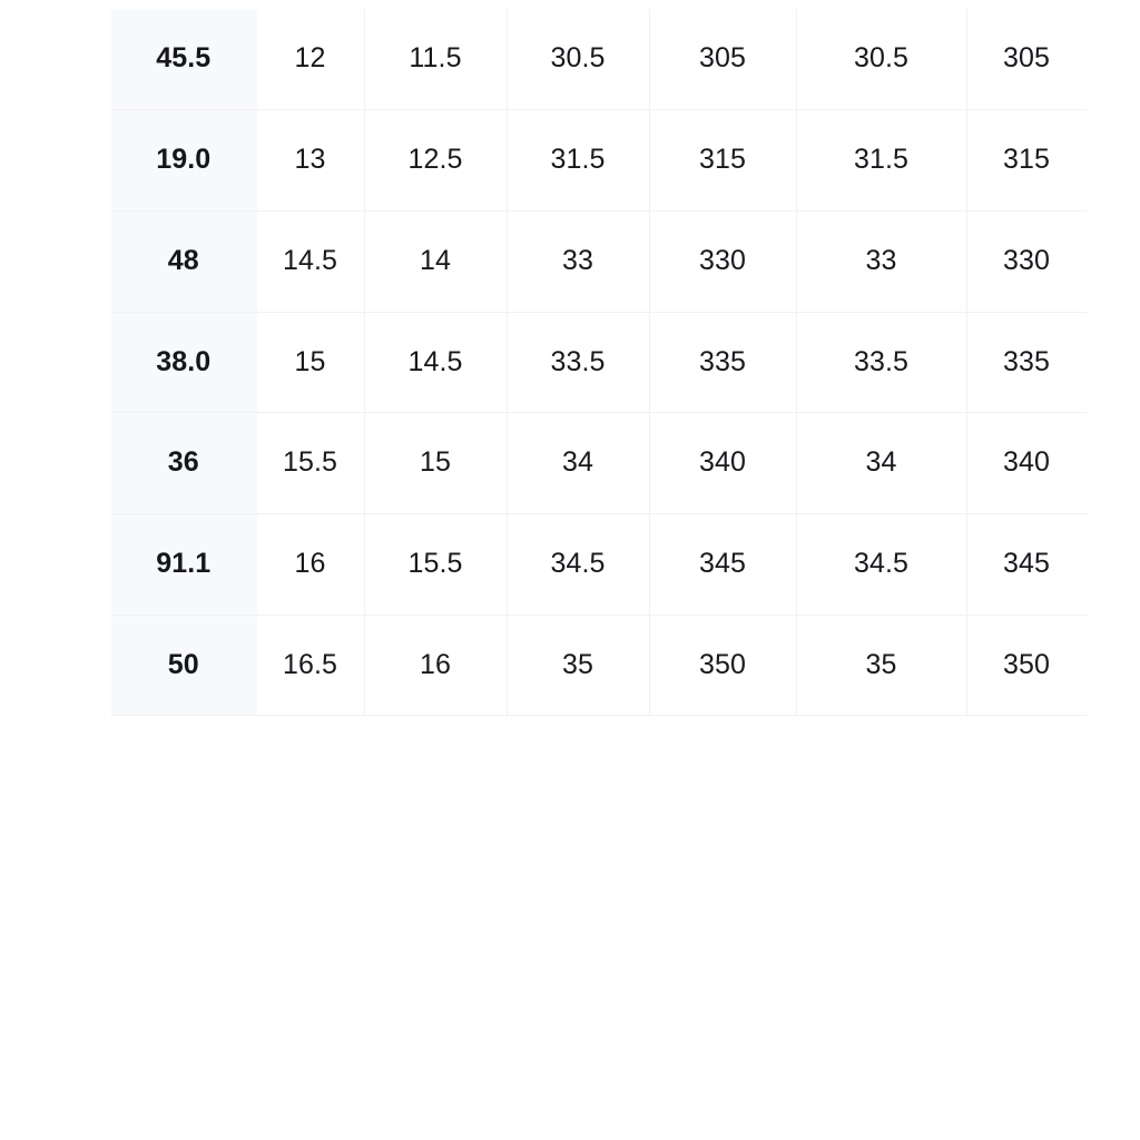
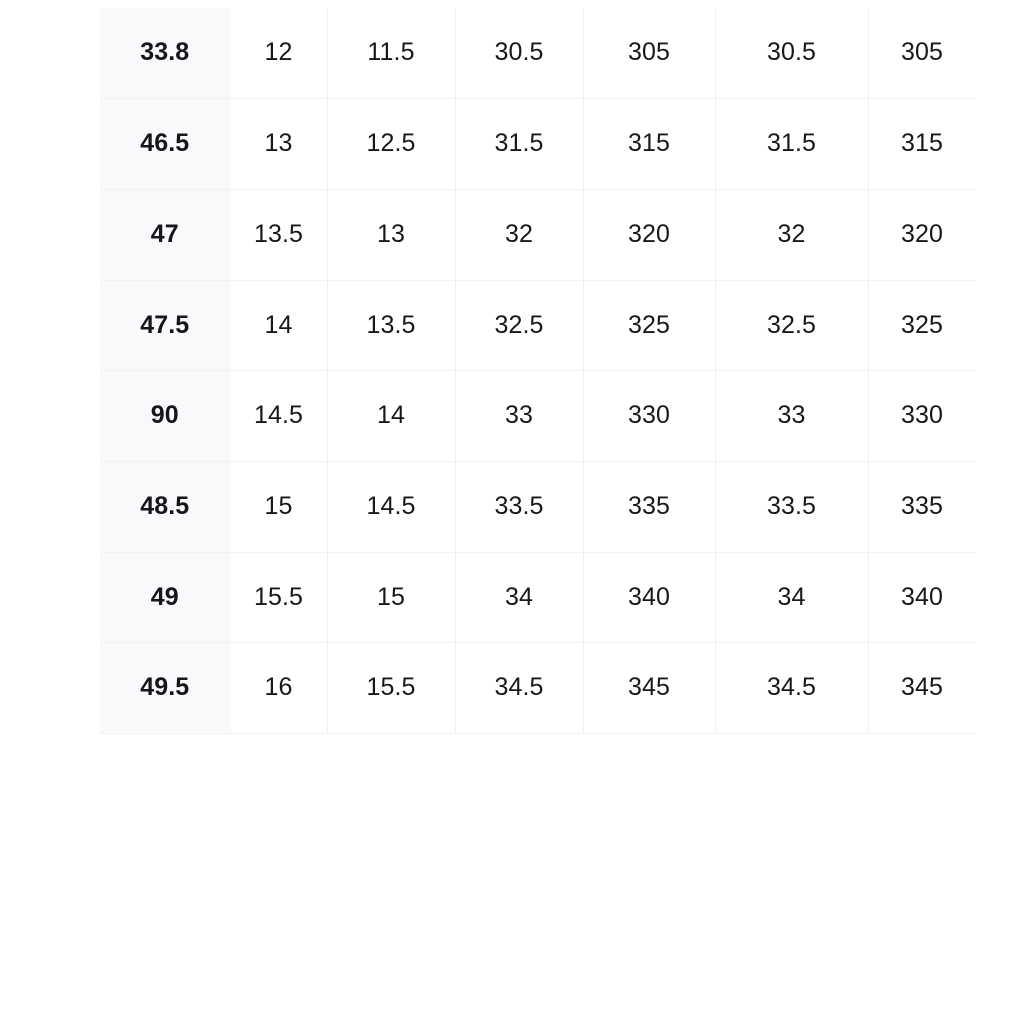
- 45.5	12	11.5	30.5	305	30.5	305
+ 33.8	12	11.5	30.5	305	30.5	305
- 19.0	13	12.5	31.5	315	31.5	315
+ 46.5	13	12.5	31.5	315	31.5	315
+ 47	13.5	13	32	320	32	320
+ 47.5	14	13.5	32.5	325	32.5	325
- 48	14.5	14	33	330	33	330
+ 90	14.5	14	33	330	33	330
- 38.0	15	14.5	33.5	335	33.5	335
+ 48.5	15	14.5	33.5	335	33.5	335
- 36	15.5	15	34	340	34	340
+ 49	15.5	15	34	340	34	340
- 91.1	16	15.5	34.5	345	34.5	345
+ 49.5	16	15.5	34.5	345	34.5	345
- 50	16.5	16	35	350	35	350
